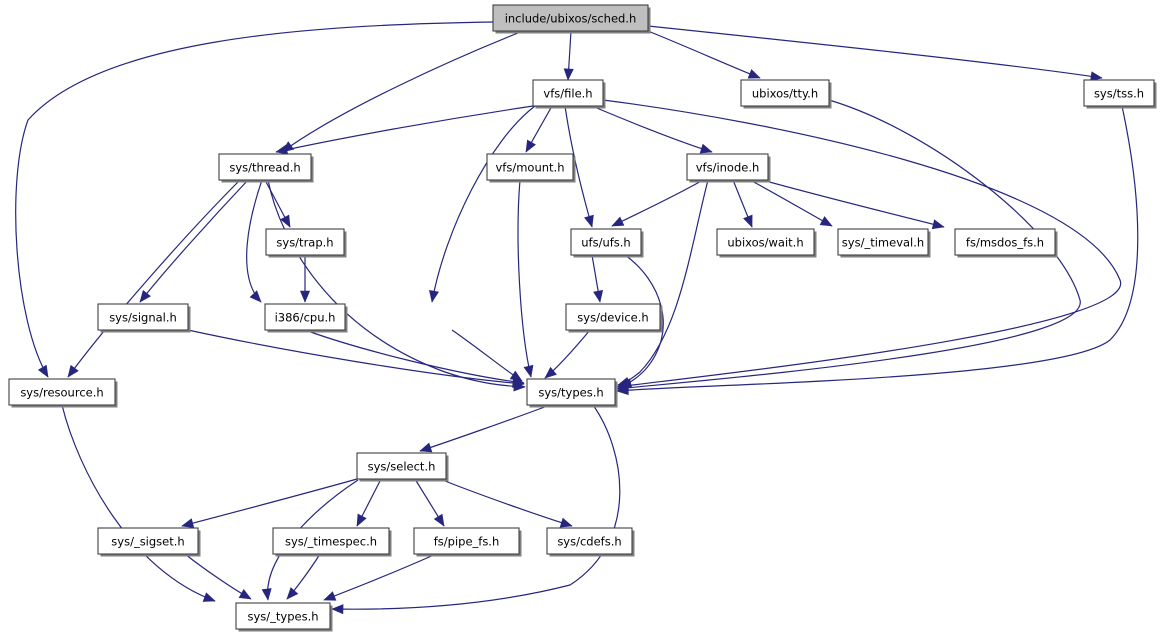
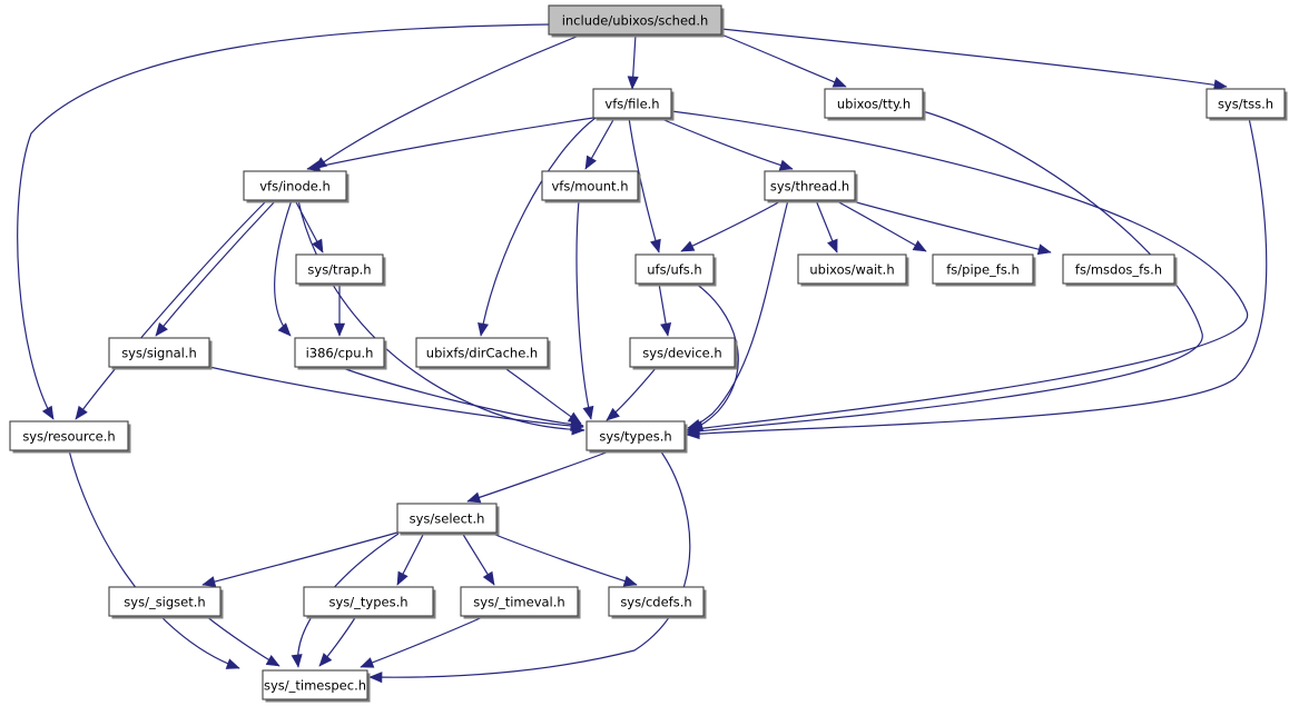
  include/ubixos/sched.h
  vfs/file.h
  ubixos/tty.h
  sys/tss.h
- sys/thread.h
+ vfs/inode.h
  vfs/mount.h
- vfs/inode.h
+ sys/thread.h
  sys/trap.h
  ufs/ufs.h
  ubixos/wait.h
- sys/_timeval.h
+ fs/pipe_fs.h
  fs/msdos_fs.h
  sys/signal.h
  i386/cpu.h
+ ubixfs/dirCache.h
  sys/device.h
  sys/resource.h
  sys/types.h
  sys/select.h
  sys/_sigset.h
- sys/_timespec.h
+ sys/_types.h
- fs/pipe_fs.h
+ sys/_timeval.h
  sys/cdefs.h
- sys/_types.h
+ sys/_timespec.h
